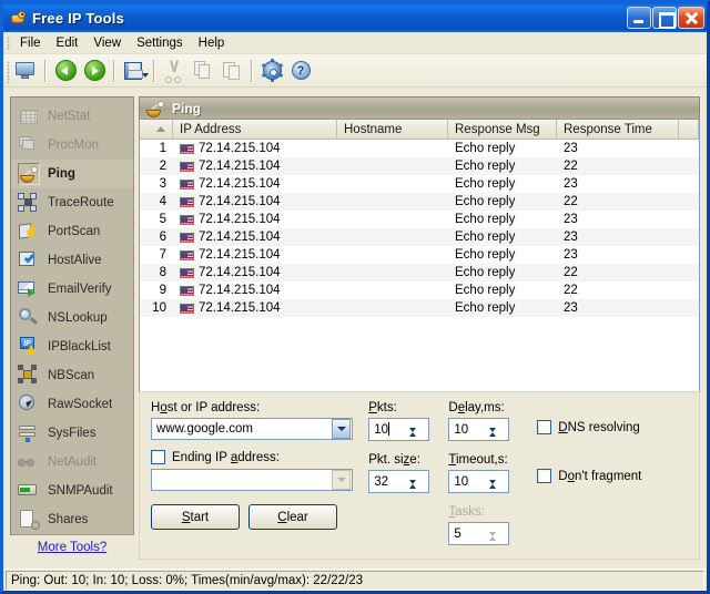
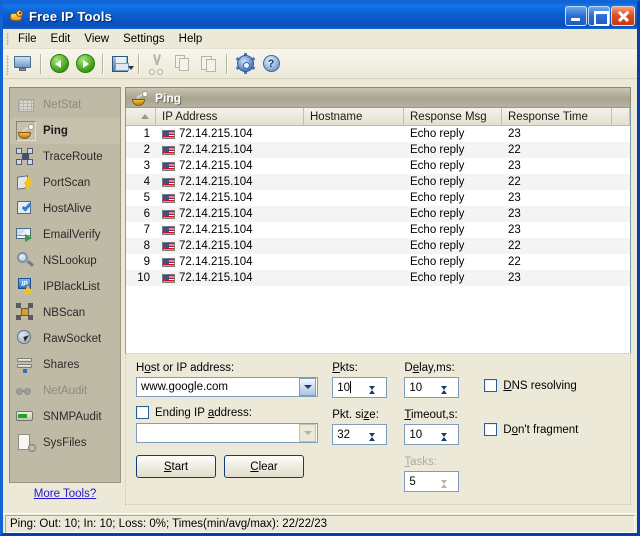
  Free IP Tools
  File
  Edit
  View
  Settings
  Help
  ?
  NetStat
- ProcMon
  Ping
  TraceRoute
  PortScan
  HostAlive
  EmailVerify
  NSLookup
  IPBlackList
  NBScan
  RawSocket
- SysFiles
+ Shares
  NetAudit
  SNMPAudit
- Shares
+ SysFiles
  More Tools?
  Ping
  IP Address
  Hostname
  Response Msg
  Response Time
  1
  72.14.215.104
  Echo reply
  23
  2
  72.14.215.104
  Echo reply
  22
  3
  72.14.215.104
  Echo reply
  23
  4
  72.14.215.104
  Echo reply
  22
  5
  72.14.215.104
  Echo reply
  23
  6
  72.14.215.104
  Echo reply
  23
  7
  72.14.215.104
  Echo reply
  23
  8
  72.14.215.104
  Echo reply
  22
  9
  72.14.215.104
  Echo reply
  22
  10
  72.14.215.104
  Echo reply
  23
  Host or IP address:
  www.google.com
  Ending IP address:
  Start
  Clear
  Pkts:
  10
  Pkt. size:
  32
  Delay,ms:
  10
  Timeout,s:
  10
  Tasks:
  5
  DNS resolving
  Don't fragment
  Ping: Out: 10; In: 10; Loss: 0%; Times(min/avg/max): 22/22/23
